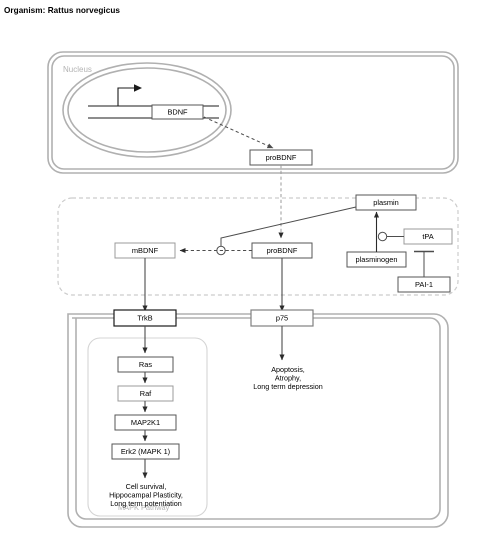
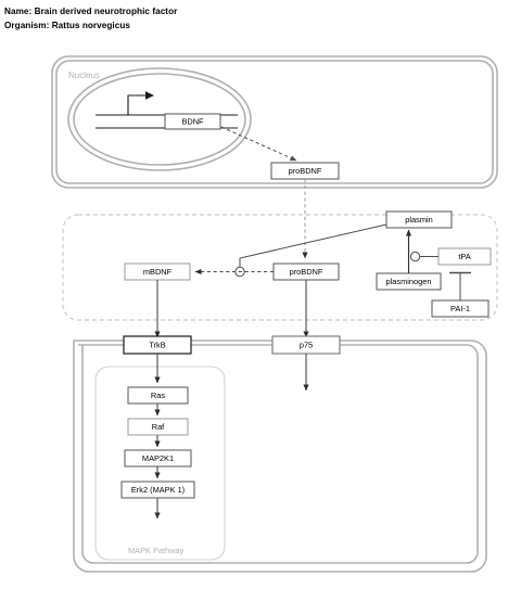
+ Name: Brain derived neurotrophic factor
  Organism: Rattus norvegicus
  Nucleus
  BDNF
  proBDNF
  plasmin
  plasminogen
  tPA
  PAI-1
  proBDNF
  mBDNF
  TrkB
  p75
  MAPK Pathway
  Ras
  Raf
  MAP2K1
  Erk2 (MAPK 1)
- Cell survival,
- Hippocampal Plasticity,
- Long term potentiation
- Apoptosis,
- Atrophy,
- Long term depression
